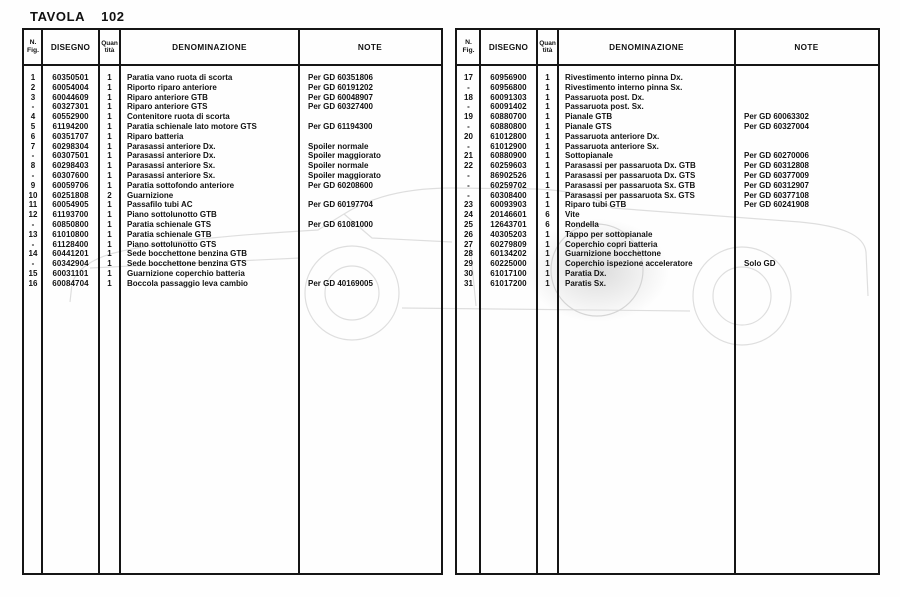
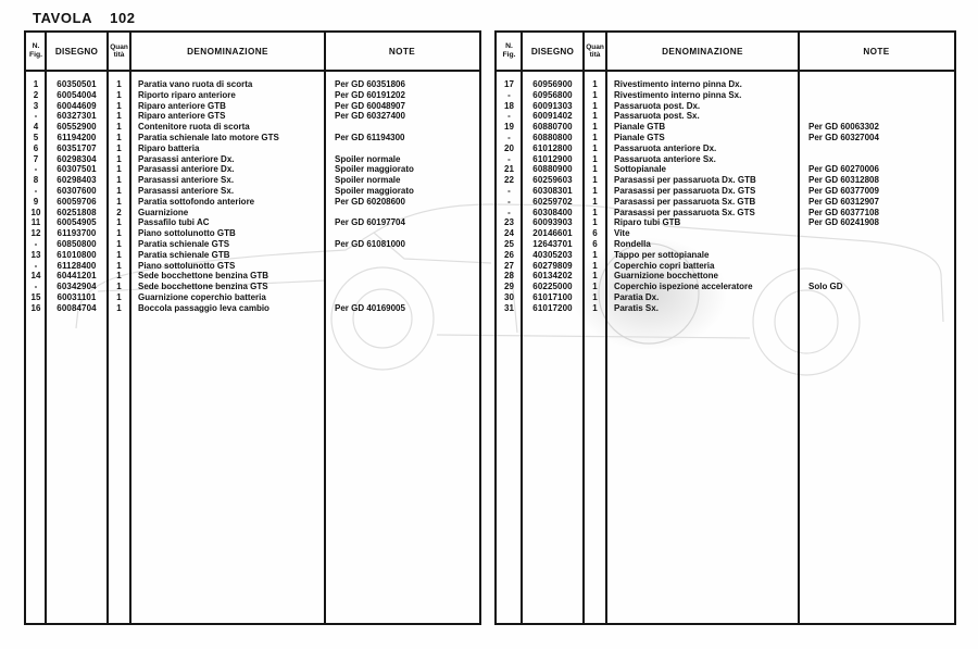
  TAVOLA 102
  DISEGNO
  DENOMINAZIONE
  NOTE
  1
  60350501
  1
  Paratia vano ruota di scorta
  Per GD 60351806
  2
  60054004
  1
  Riporto riparo anteriore
  Per GD 60191202
  3
  60044609
  1
  Riparo anteriore GTB
  Per GD 60048907
  -
  60327301
  1
  Riparo anteriore GTS
  Per GD 60327400
  4
  60552900
  1
  Contenitore ruota di scorta
  5
  61194200
  1
  Paratia schienale lato motore GTS
  Per GD 61194300
  6
  60351707
  1
  Riparo batteria
  7
  60298304
  1
  Parasassi anteriore Dx.
  Spoiler normale
  -
  60307501
  1
  Parasassi anteriore Dx.
  Spoiler maggiorato
  8
  60298403
  1
  Parasassi anteriore Sx.
  Spoiler normale
  -
  60307600
  1
  Parasassi anteriore Sx.
  Spoiler maggiorato
  9
  60059706
  1
  Paratia sottofondo anteriore
  Per GD 60208600
  10
  60251808
  2
  Guarnizione
  11
  60054905
  1
  Passafilo tubi AC
  Per GD 60197704
  12
  61193700
  1
  Piano sottolunotto GTB
  -
  60850800
  1
  Paratia schienale GTS
  Per GD 61081000
  13
  61010800
  1
  Paratia schienale GTB
  -
  61128400
  1
  Piano sottolunotto GTS
  14
  60441201
  1
  Sede bocchettone benzina GTB
  -
  60342904
  1
  Sede bocchettone benzina GTS
  15
  60031101
  1
  Guarnizione coperchio batteria
  16
  60084704
  1
  Boccola passaggio leva cambio
  Per GD 40169005
  DISEGNO
  DENOMINAZIONE
  NOTE
  17
  60956900
  1
  Rivestimento interno pinna Dx.
  -
  60956800
  1
  Rivestimento interno pinna Sx.
  18
  60091303
  1
  Passaruota post. Dx.
  -
  60091402
  1
  Passaruota post. Sx.
  19
  60880700
  1
  Pianale GTB
  Per GD 60063302
  -
  60880800
  1
  Pianale GTS
  Per GD 60327004
  20
  61012800
  1
  Passaruota anteriore Dx.
  -
  61012900
  1
  Passaruota anteriore Sx.
  21
  60880900
  1
  Sottopianale
  Per GD 60270006
  22
  60259603
  1
  Parasassi per passaruota Dx. GTB
  Per GD 60312808
  -
- 86902526
+ 60308301
  1
  Parasassi per passaruota Dx. GTS
  Per GD 60377009
  -
  60259702
  1
  Parasassi per passaruota Sx. GTB
  Per GD 60312907
  -
  60308400
  1
  Parasassi per passaruota Sx. GTS
  Per GD 60377108
  23
  60093903
  1
  Riparo tubi GTB
  Per GD 60241908
  24
  20146601
  6
  Vite
  25
  12643701
  6
  Rondella
  26
  40305203
  1
  Tappo per sottopianale
  27
  60279809
  1
  Coperchio copri batteria
  28
  60134202
  1
  Guarnizione bocchettone
  29
  60225000
  1
  Coperchio ispezione acceleratore
  Solo GD
  30
  61017100
  1
  Paratia Dx.
  31
  61017200
  1
  Paratis Sx.
